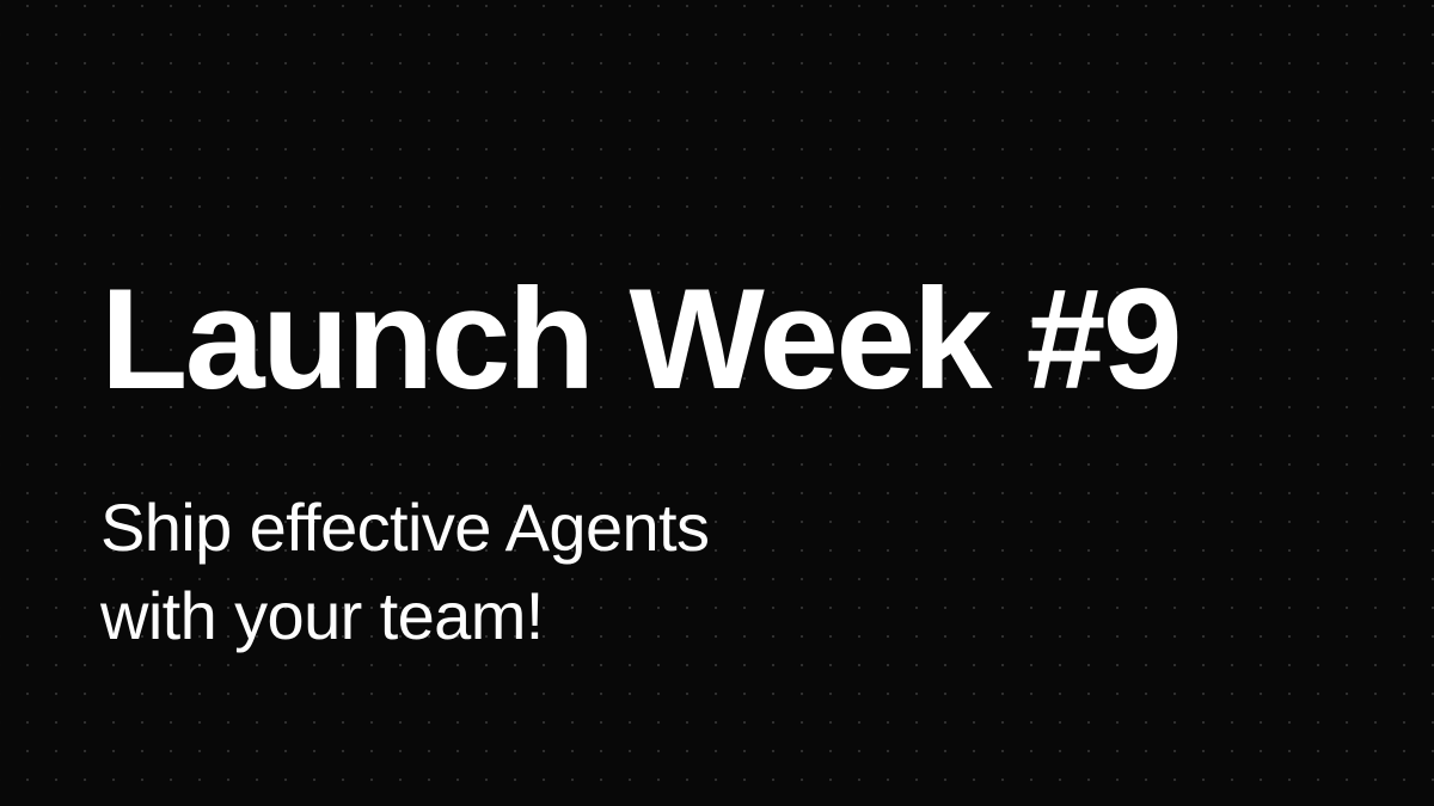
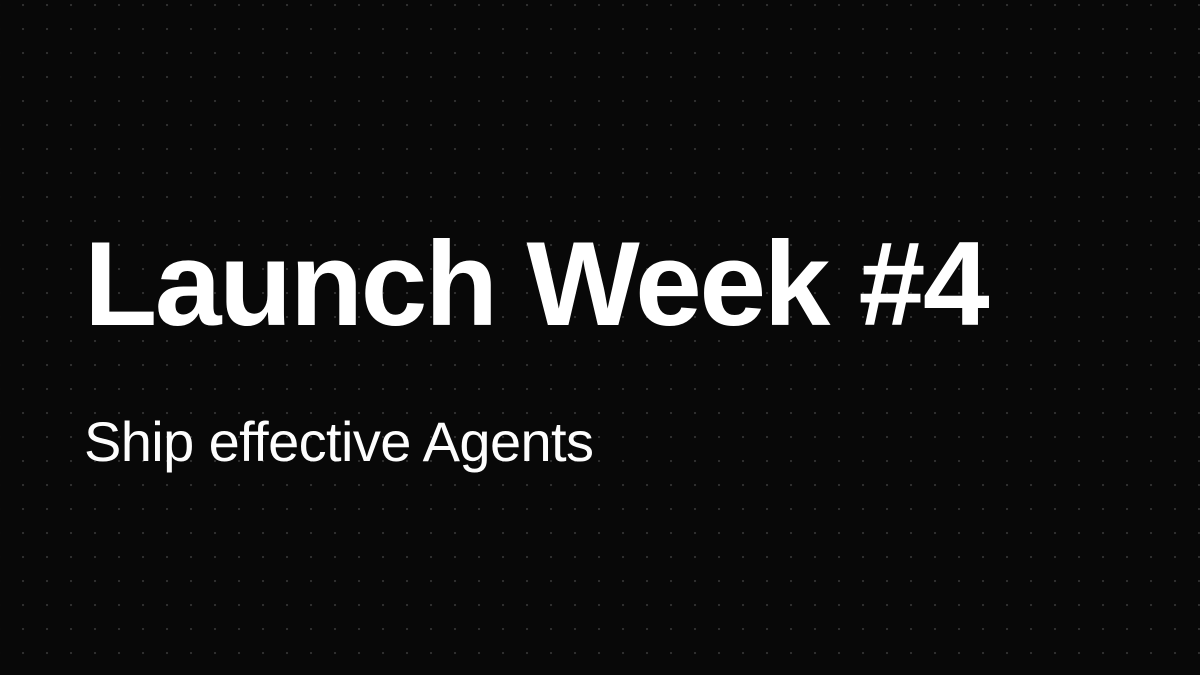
- Launch Week #9
+ Launch Week #4
  Ship effective Agents
- with your team!
